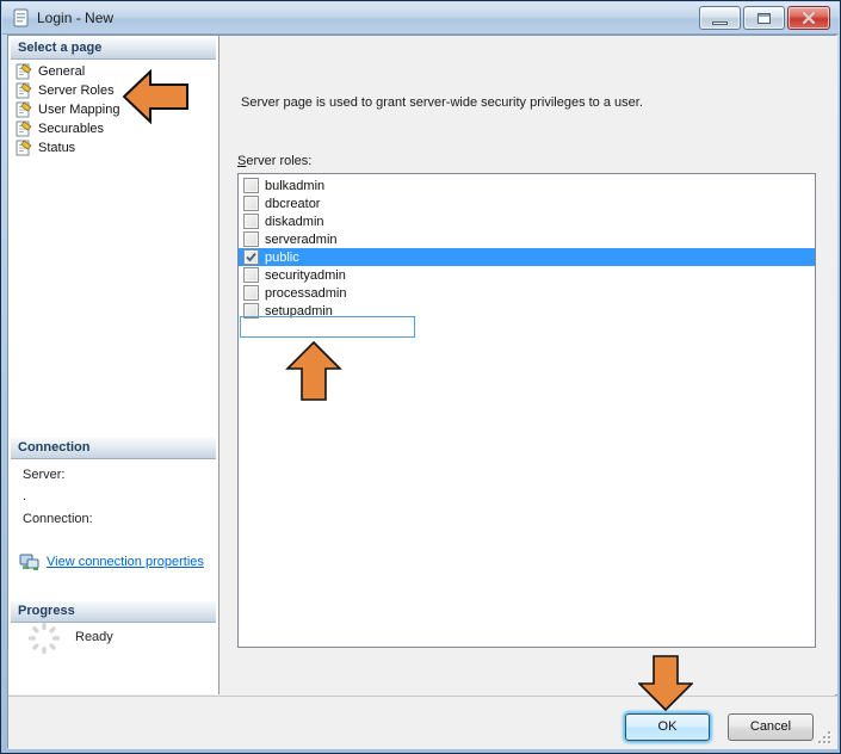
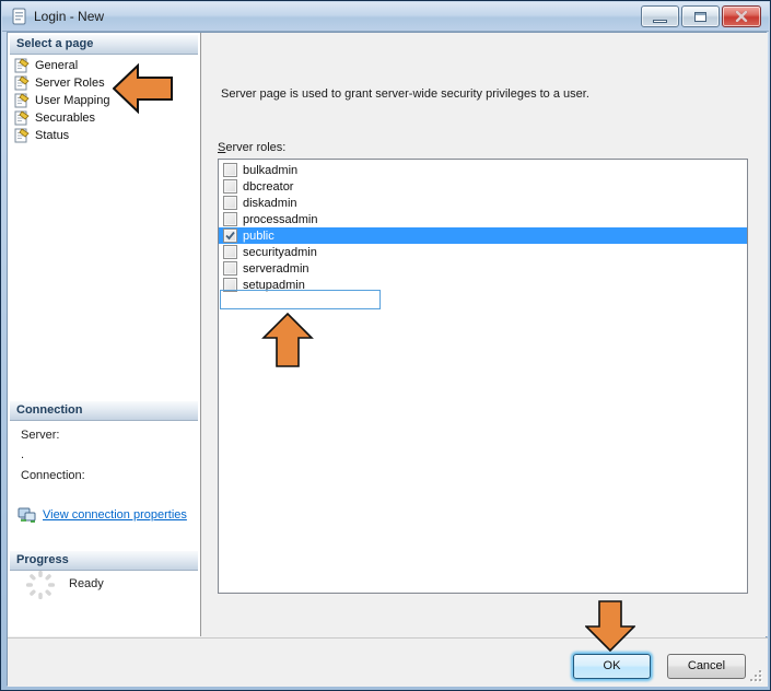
  Login - New
  Select a page
  General
  Server Roles
  User Mapping
  Securables
  Status
  Connection
  Server:
  .
  Connection:
  View connection properties
  Progress
  Ready
  Server page is used to grant server-wide security privileges to a user.
  Server roles:
  bulkadmin
  dbcreator
  diskadmin
- serveradmin
+ processadmin
  public
  securityadmin
- processadmin
+ serveradmin
  setupadmin
  OK
  Cancel
